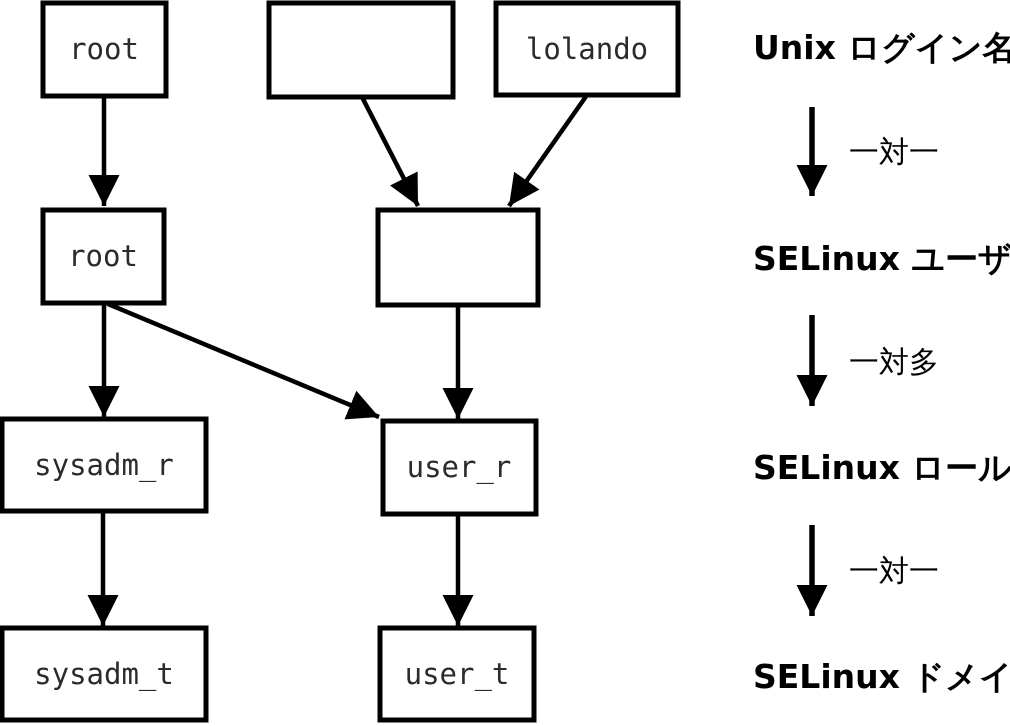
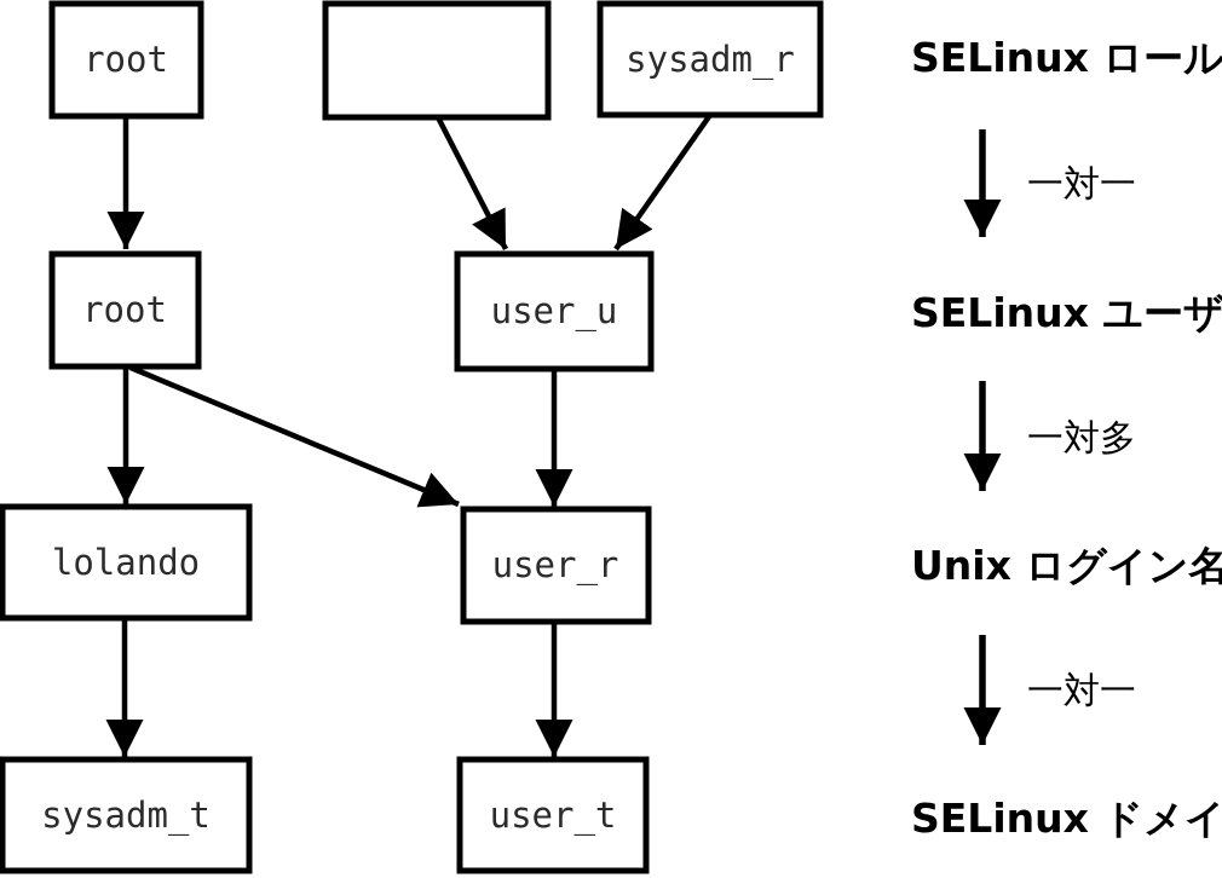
  root
- lolando
+ sysadm_r
  root
+ user_u
- sysadm_r
+ lolando
  user_r
  sysadm_t
  user_t
- Unix ログイン名
+ SELinux ロール
  一対一
  SELinux ユーザ
  一対多
- SELinux ロール
+ Unix ログイン名
  一対一
  SELinux ドメイ
